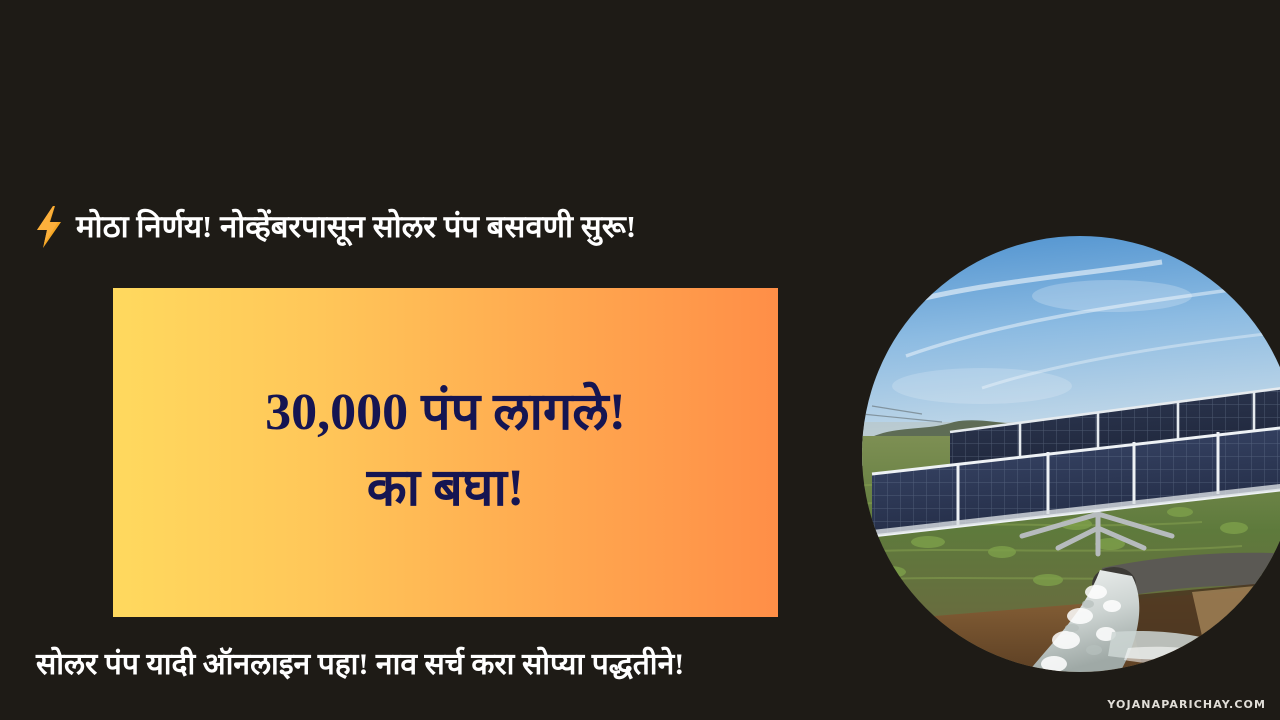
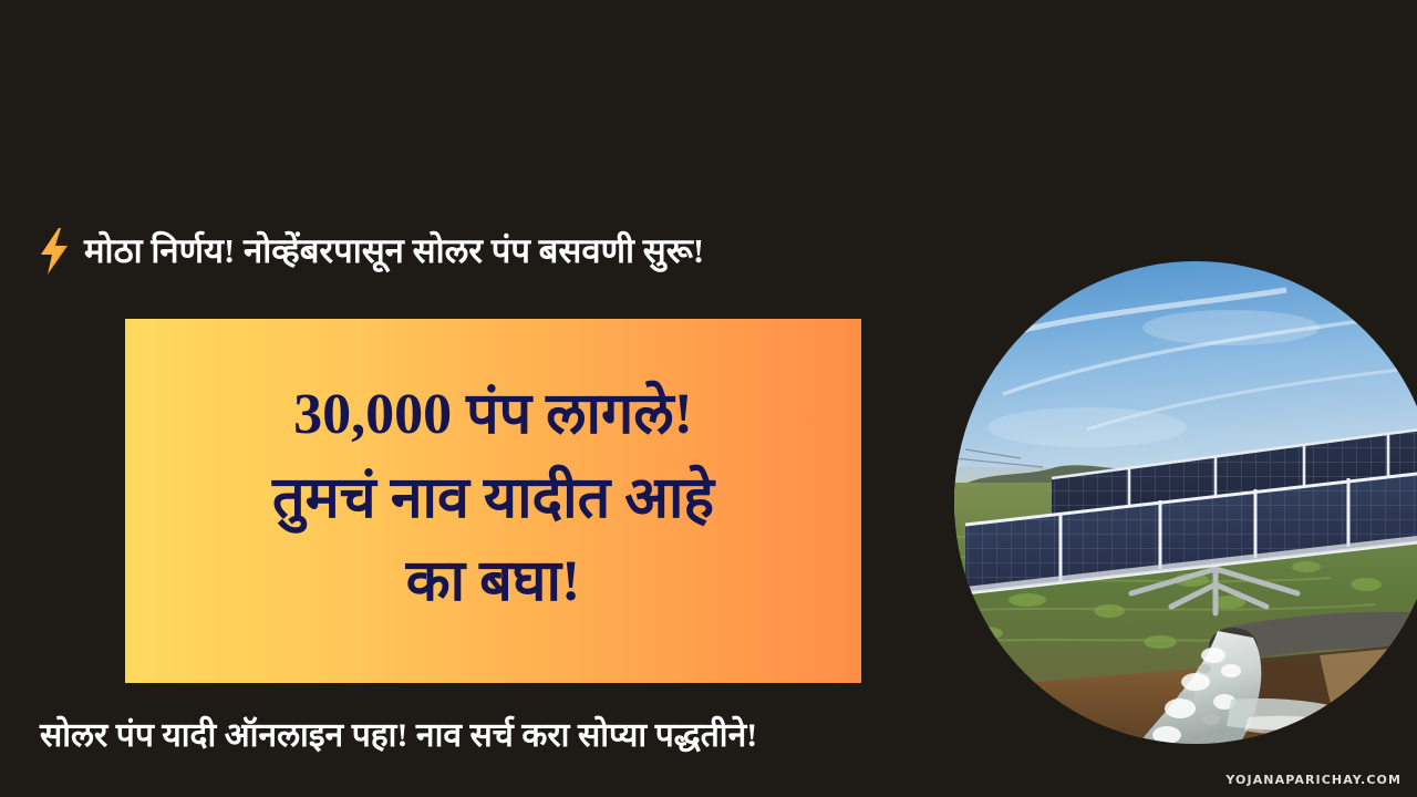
  मोठा निर्णय! नोव्हेंबरपासून सोलर पंप बसवणी सुरू!
  30,000 पंप लागले!
+ तुमचं नाव यादीत आहे
  का बघा!
  सोलर पंप यादी ऑनलाइन पहा! नाव सर्च करा सोप्या पद्धतीने!
  YOJANAPARICHAY.COM
